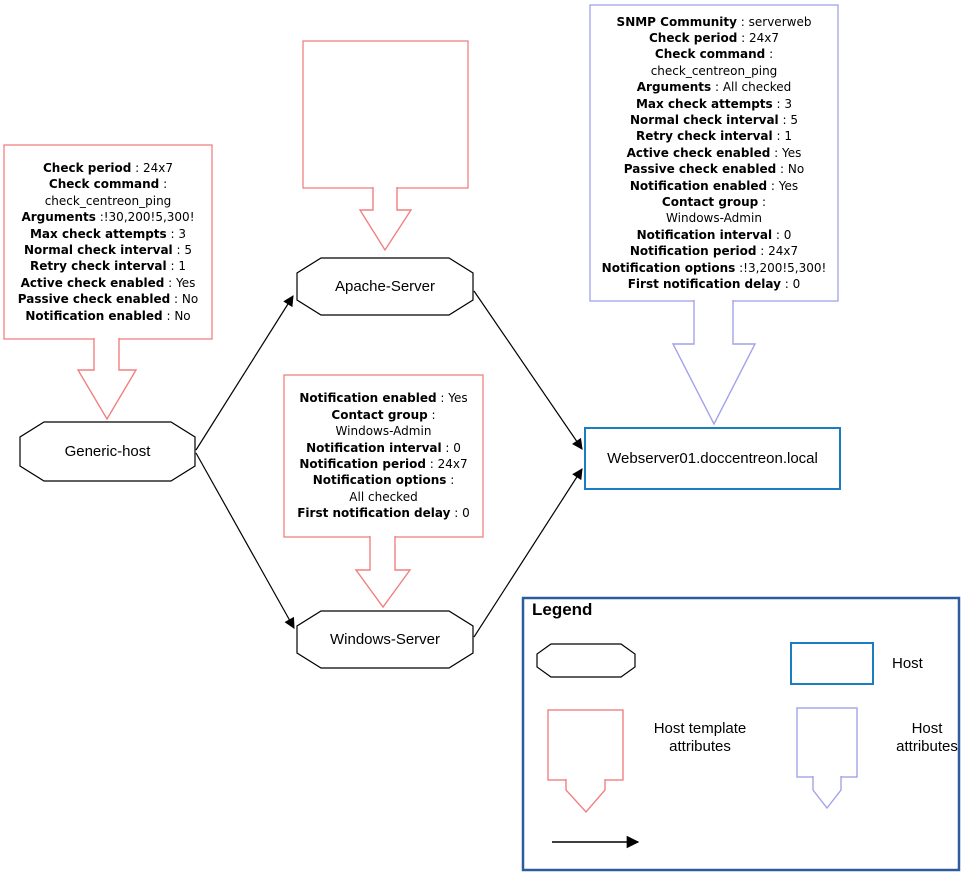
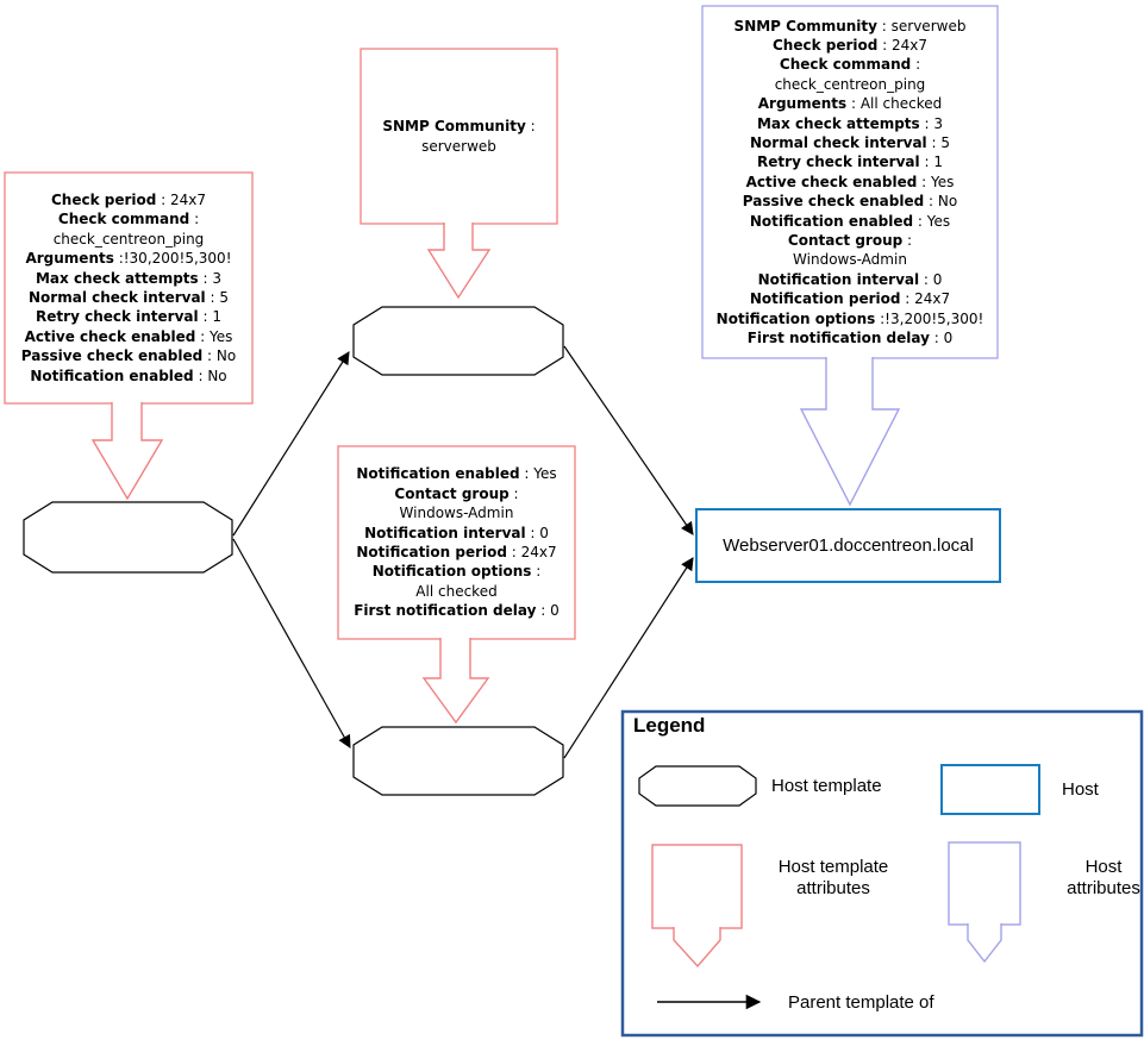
  Check period : 24x7
  Check command :
  check_centreon_ping
  Arguments :!30,200!5,300!
  Max check attempts : 3
  Normal check interval : 5
  Retry check interval : 1
  Active check enabled : Yes
  Passive check enabled : No
  Notification enabled : No
+ SNMP Community :
+ serverweb
  Notification enabled : Yes
  Contact group :
  Windows-Admin
  Notification interval : 0
  Notification period : 24x7
  Notification options :
  All checked
  First notification delay : 0
  SNMP Community : serverweb
  Check period : 24x7
  Check command :
  check_centreon_ping
  Arguments : All checked
  Max check attempts : 3
  Normal check interval : 5
  Retry check interval : 1
  Active check enabled : Yes
  Passive check enabled : No
  Notification enabled : Yes
  Contact group :
  Windows-Admin
  Notification interval : 0
  Notification period : 24x7
  Notification options :!3,200!5,300!
  First notification delay : 0
- Generic-host
- Apache-Server
- Windows-Server
  Webserver01.doccentreon.local
  Legend
+ Host template
  Host
  Host template attributes
  Host attributes
+ Parent template of
